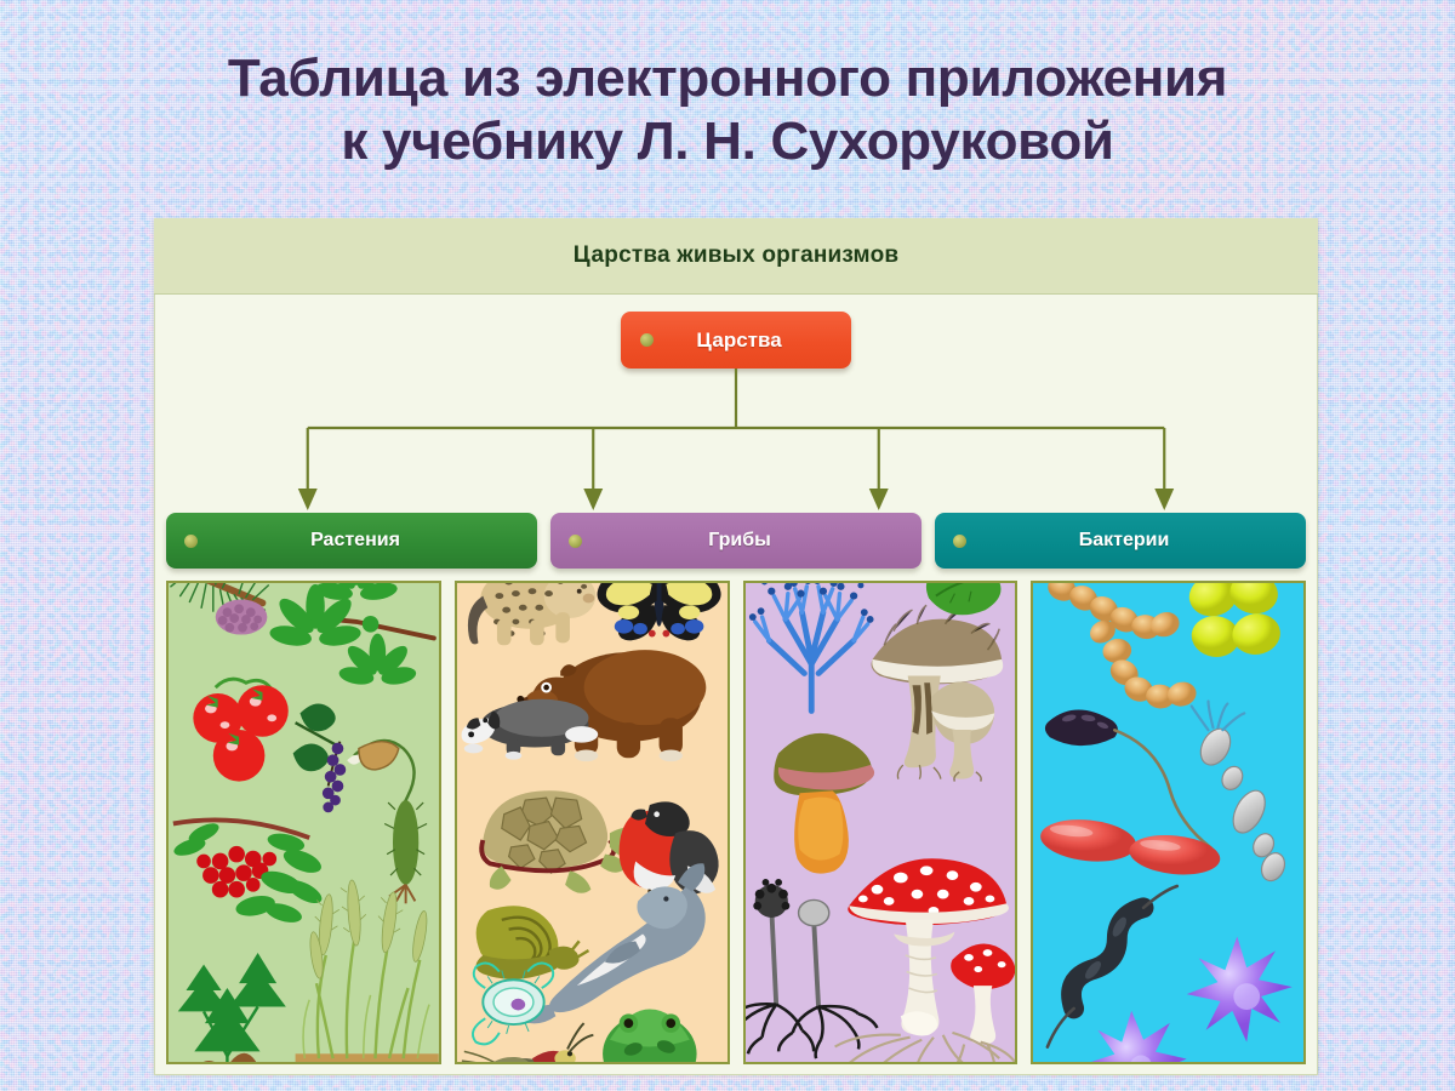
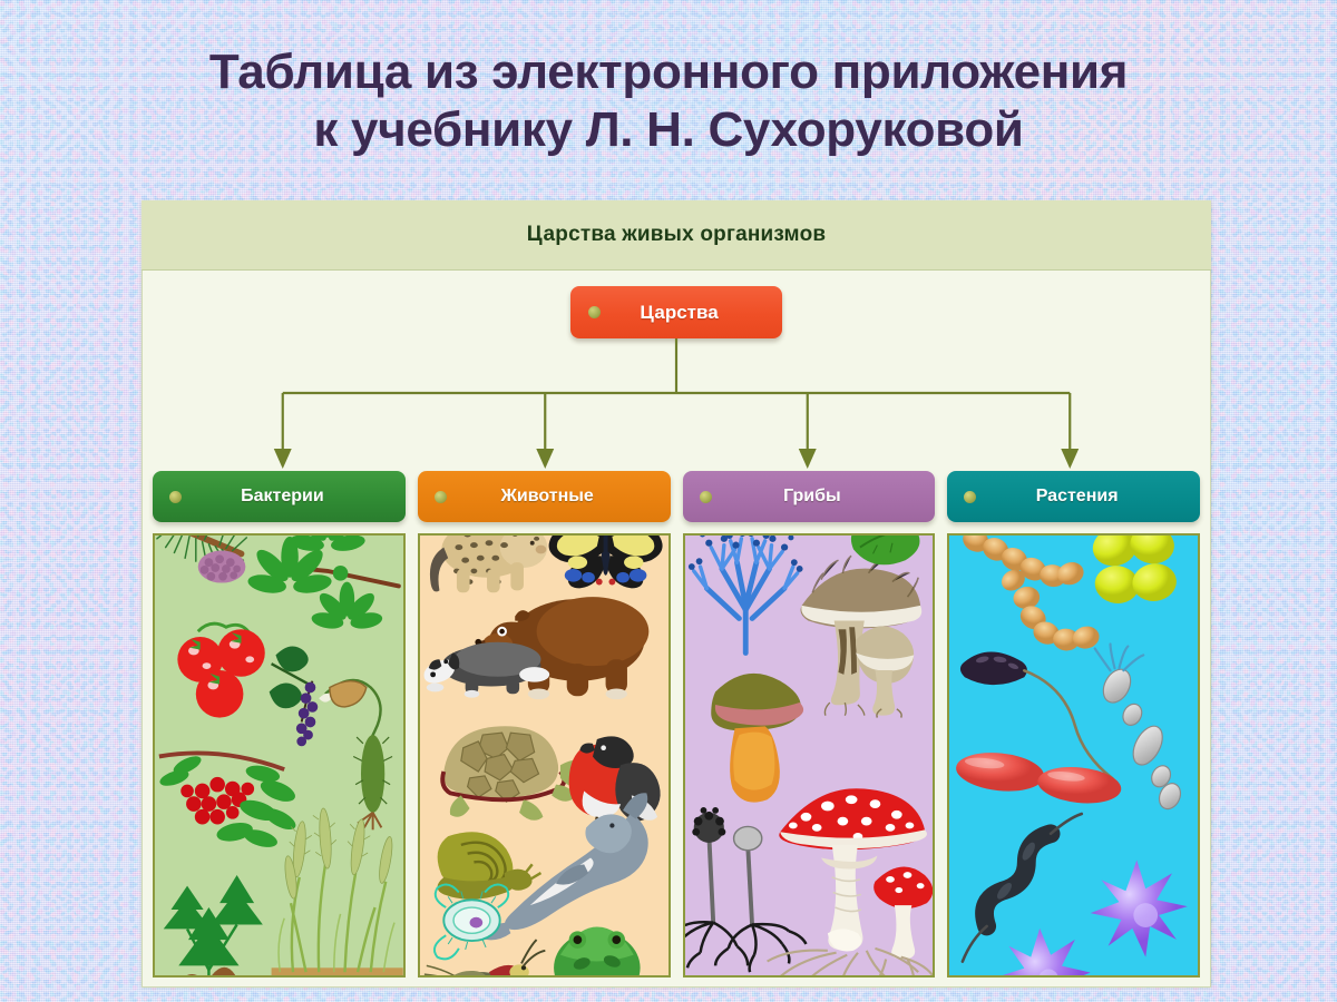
  Таблица из электронного приложения
  к учебнику Л. Н. Сухоруковой
  Царства живых организмов
  Царства
- Растения
+ Бактерии
+ Животные
  Грибы
- Бактерии
+ Растения
